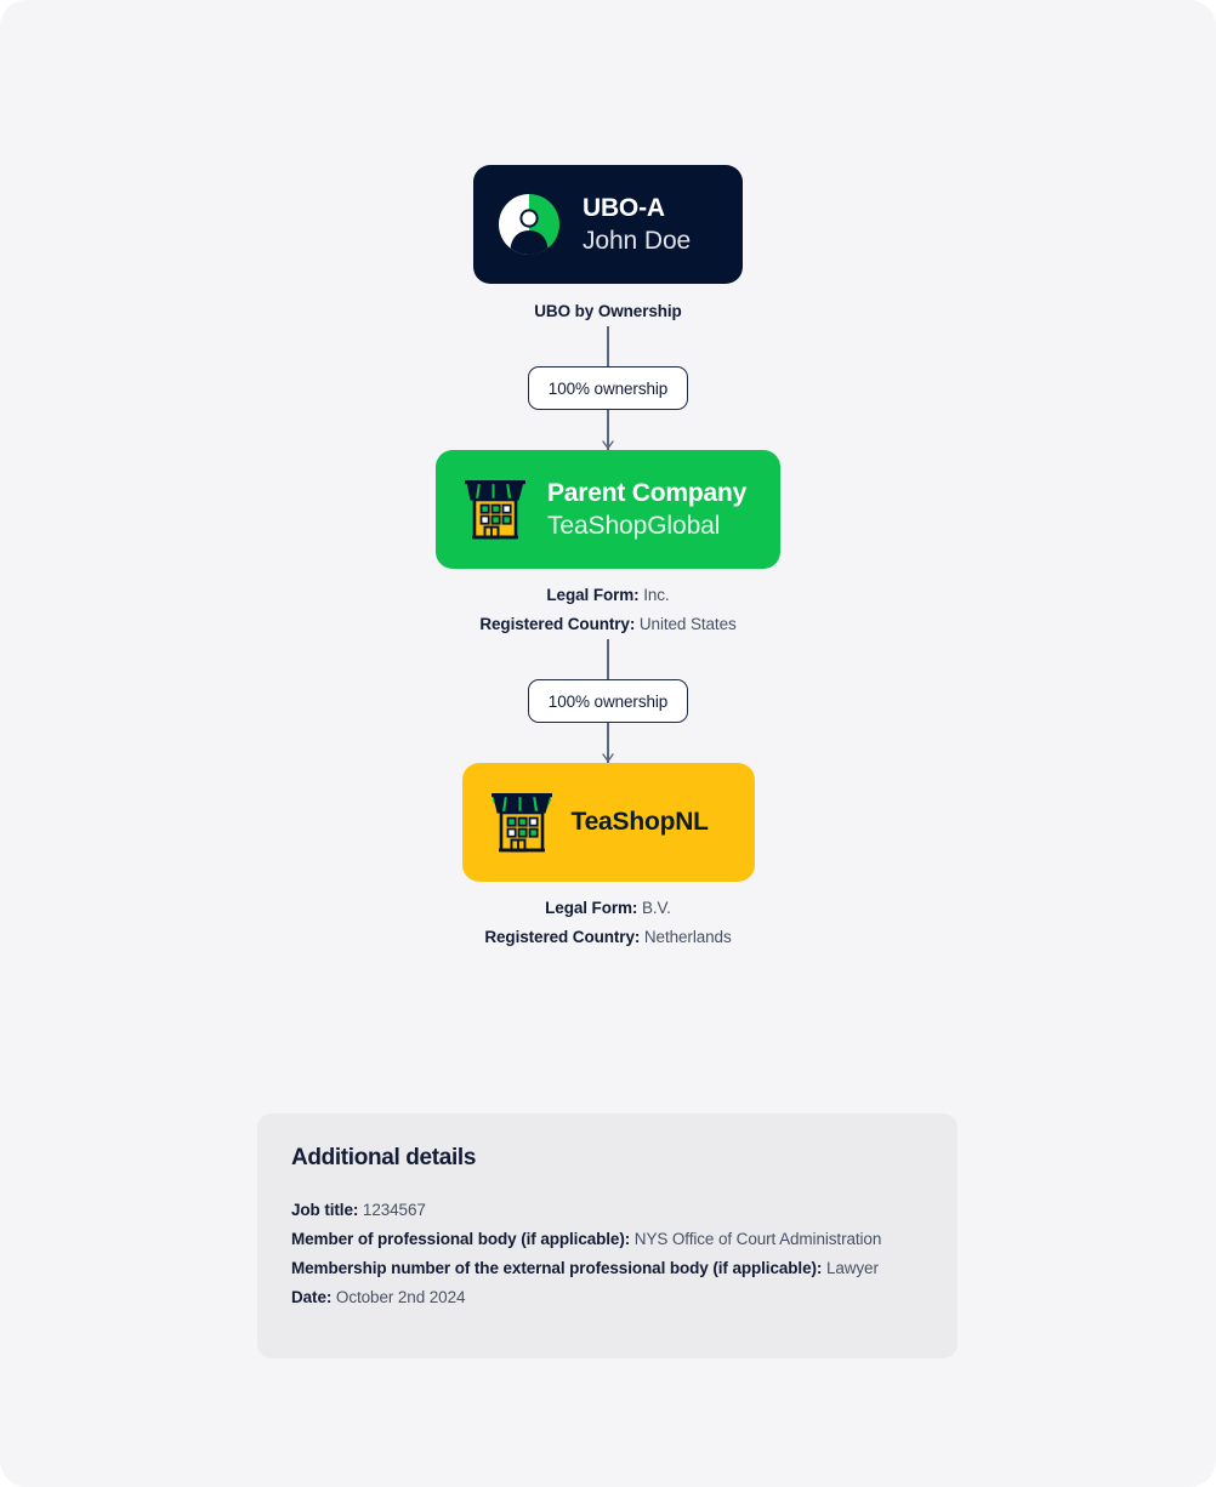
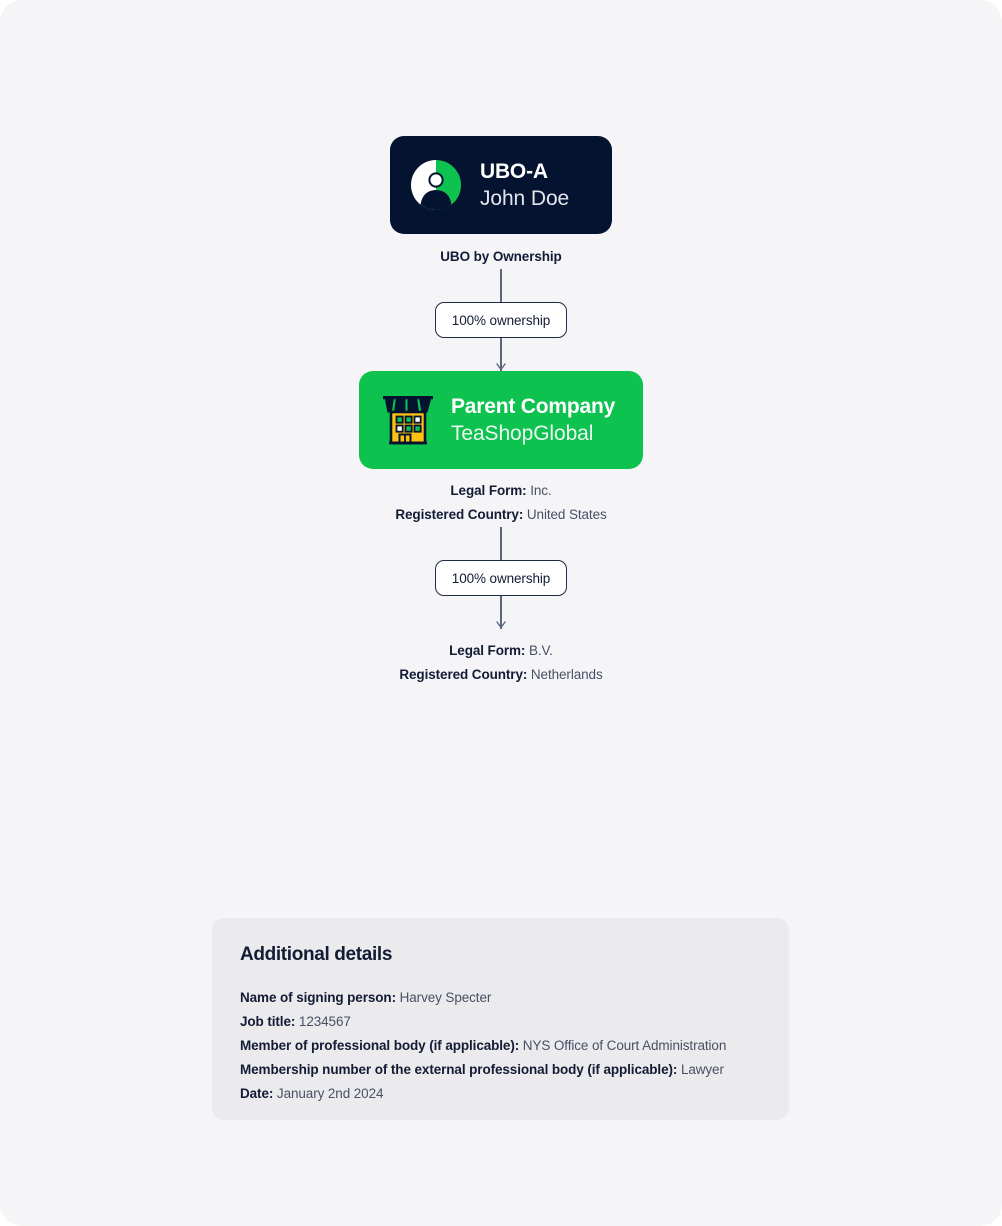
  UBO-A
  John Doe
  UBO by Ownership
  100% ownership
  Parent Company
  TeaShopGlobal
  Legal Form: Inc.
  Registered Country: United States
  100% ownership
- TeaShopNL
  Legal Form: B.V.
  Registered Country: Netherlands
  Additional details
+ Name of signing person: Harvey Specter
  Job title: 1234567
  Member of professional body (if applicable): NYS Office of Court Administration
  Membership number of the external professional body (if applicable): Lawyer
- Date: October 2nd 2024
+ Date: January 2nd 2024
